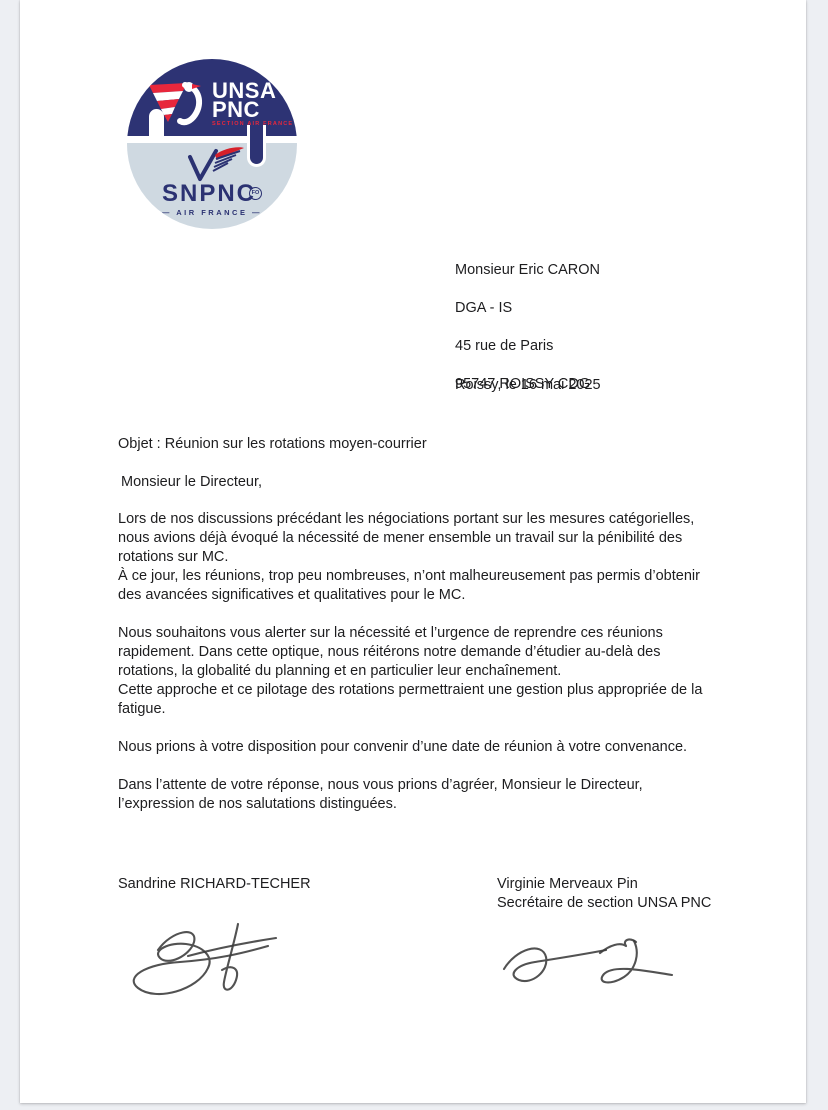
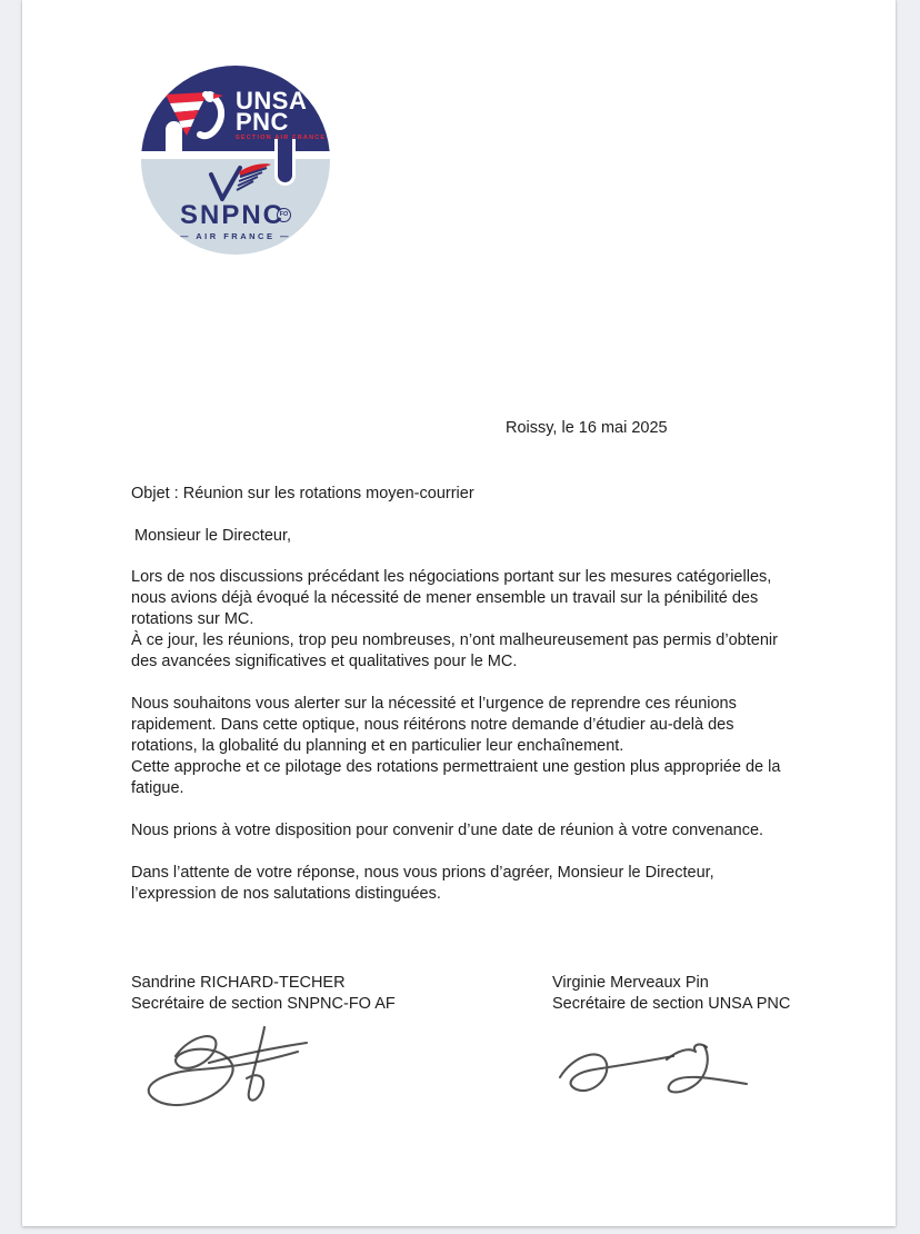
  UNSA
  PNC
  SNPNC
  — AIR FRANCE —
- Monsieur Eric CARON
- DGA - IS
- 45 rue de Paris
- 95747 ROISSY CDG
  Roissy, le 16 mai 2025
  Objet : Réunion sur les rotations moyen-courrier
  Monsieur le Directeur,
  Lors de nos discussions précédant les négociations portant sur les mesures catégorielles,
  nous avions déjà évoqué la nécessité de mener ensemble un travail sur la pénibilité des
  rotations sur MC.
  À ce jour, les réunions, trop peu nombreuses, n’ont malheureusement pas permis d’obtenir
  des avancées significatives et qualitatives pour le MC.
  Nous souhaitons vous alerter sur la nécessité et l’urgence de reprendre ces réunions
  rapidement. Dans cette optique, nous réitérons notre demande d’étudier au-delà des
  rotations, la globalité du planning et en particulier leur enchaînement.
  Cette approche et ce pilotage des rotations permettraient une gestion plus appropriée de la
  fatigue.
  Nous prions à votre disposition pour convenir d’une date de réunion à votre convenance.
  Dans l’attente de votre réponse, nous vous prions d’agréer, Monsieur le Directeur,
  l’expression de nos salutations distinguées.
  Sandrine RICHARD-TECHER
+ Secrétaire de section SNPNC-FO AF
  Virginie Merveaux Pin
  Secrétaire de section UNSA PNC
